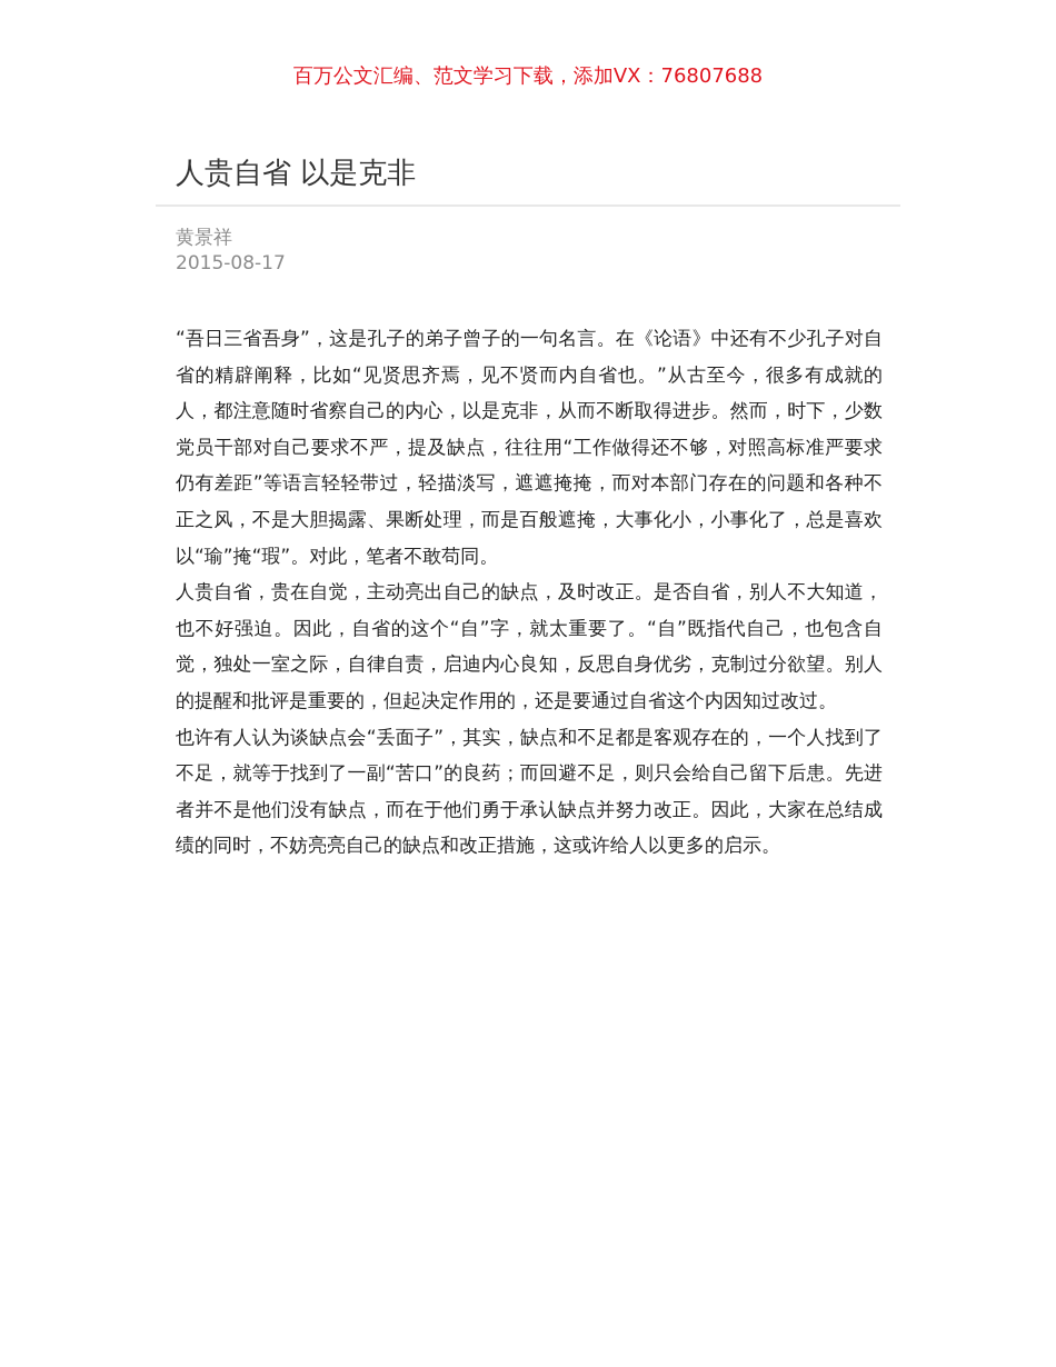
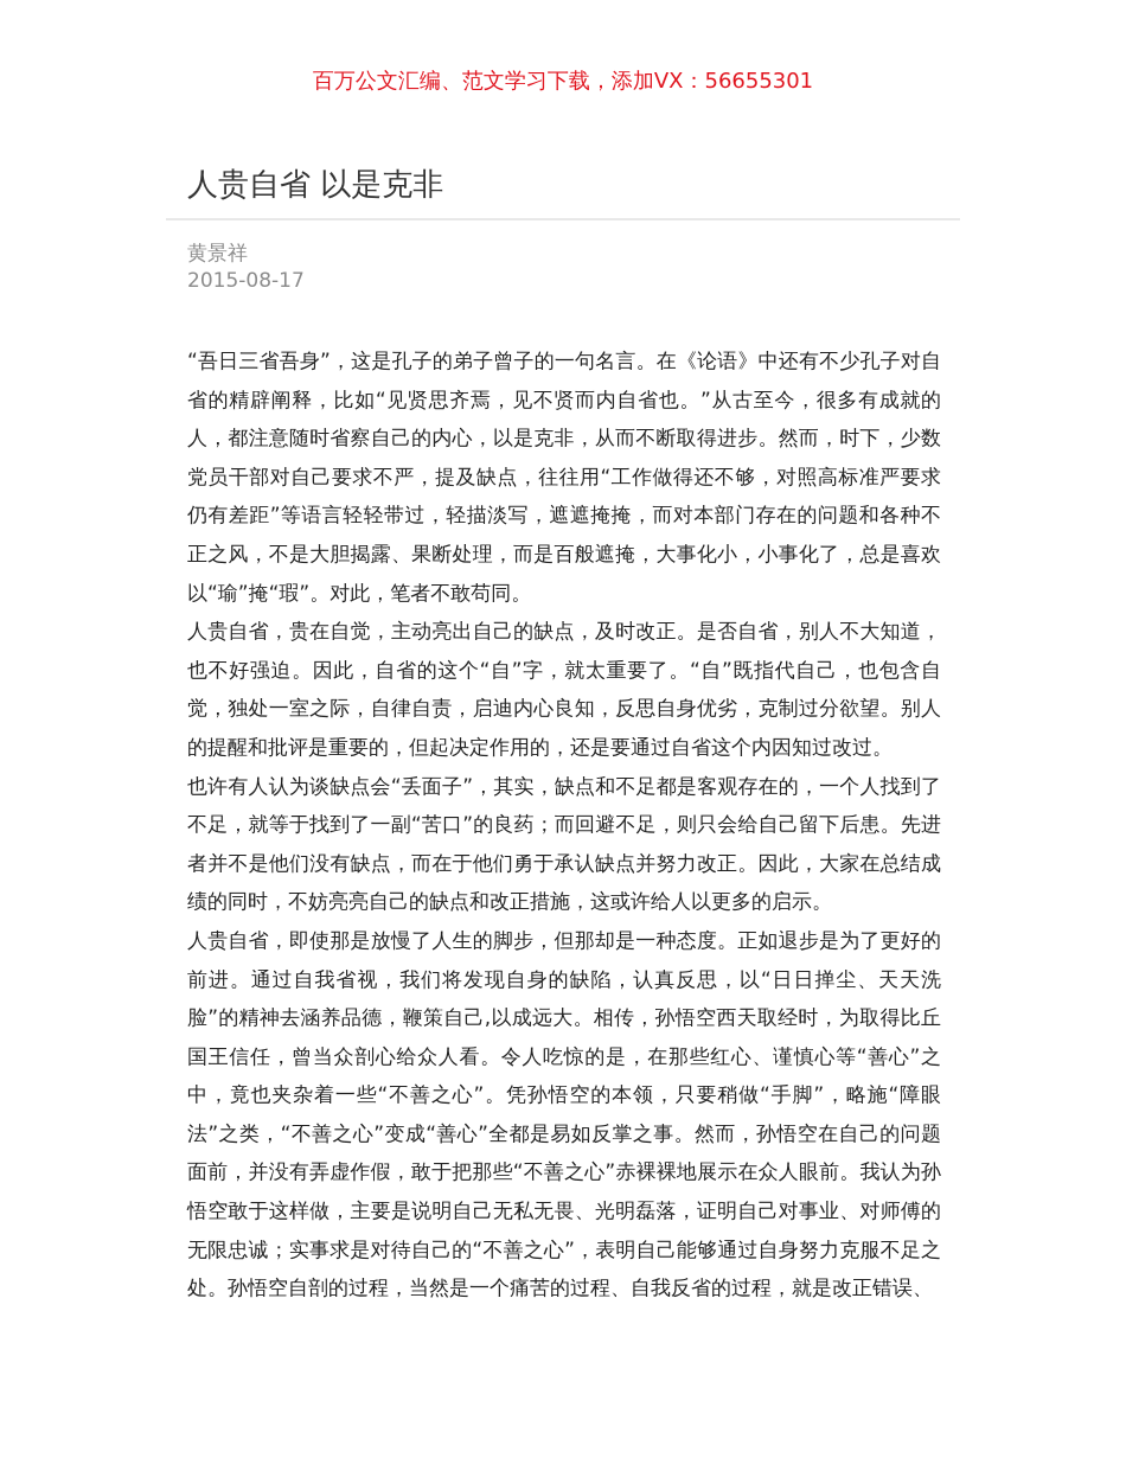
- 百万公文汇编、范文学习下载，添加VX：76807688
+ 百万公文汇编、范文学习下载，添加VX：56655301
  人贵自省 以是克非
  黄景祥
  2015-08-17
  “吾日三省吾身”，这是孔子的弟子曾子的一句名言。在《论语》中还有不少孔子对自省的精辟阐释，比如“见贤思齐焉，见不贤而内自省也。”从古至今，很多有成就的人，都注意随时省察自己的内心，以是克非，从而不断取得进步。然而，时下，少数党员干部对自己要求不严，提及缺点，往往用“工作做得还不够，对照高标准严要求仍有差距”等语言轻轻带过，轻描淡写，遮遮掩掩，而对本部门存在的问题和各种不正之风，不是大胆揭露、果断处理，而是百般遮掩，大事化小，小事化了，总是喜欢以“瑜”掩“瑕”。对此，笔者不敢苟同。
  人贵自省，贵在自觉，主动亮出自己的缺点，及时改正。是否自省，别人不大知道，也不好强迫。因此，自省的这个“自”字，就太重要了。“自”既指代自己，也包含自觉，独处一室之际，自律自责，启迪内心良知，反思自身优劣，克制过分欲望。别人的提醒和批评是重要的，但起决定作用的，还是要通过自省这个内因知过改过。
  也许有人认为谈缺点会“丢面子”，其实，缺点和不足都是客观存在的，一个人找到了不足，就等于找到了一副“苦口”的良药；而回避不足，则只会给自己留下后患。先进者并不是他们没有缺点，而在于他们勇于承认缺点并努力改正。因此，大家在总结成绩的同时，不妨亮亮自己的缺点和改正措施，这或许给人以更多的启示。
+ 人贵自省，即使那是放慢了人生的脚步，但那却是一种态度。正如退步是为了更好的前进。通过自我省视，我们将发现自身的缺陷，认真反思，以“日日掸尘、天天洗脸”的精神去涵养品德，鞭策自己,以成远大。相传，孙悟空西天取经时，为取得比丘国王信任，曾当众剖心给众人看。令人吃惊的是，在那些红心、谨慎心等“善心”之中，竟也夹杂着一些“不善之心”。凭孙悟空的本领，只要稍做“手脚”，略施“障眼法”之类，“不善之心”变成“善心”全都是易如反掌之事。然而，孙悟空在自己的问题面前，并没有弄虚作假，敢于把那些“不善之心”赤裸裸地展示在众人眼前。我认为孙悟空敢于这样做，主要是说明自己无私无畏、光明磊落，证明自己对事业、对师傅的无限忠诚；实事求是对待自己的“不善之心”，表明自己能够通过自身努力克服不足之处。孙悟空自剖的过程，当然是一个痛苦的过程、自我反省的过程，就是改正错误、
